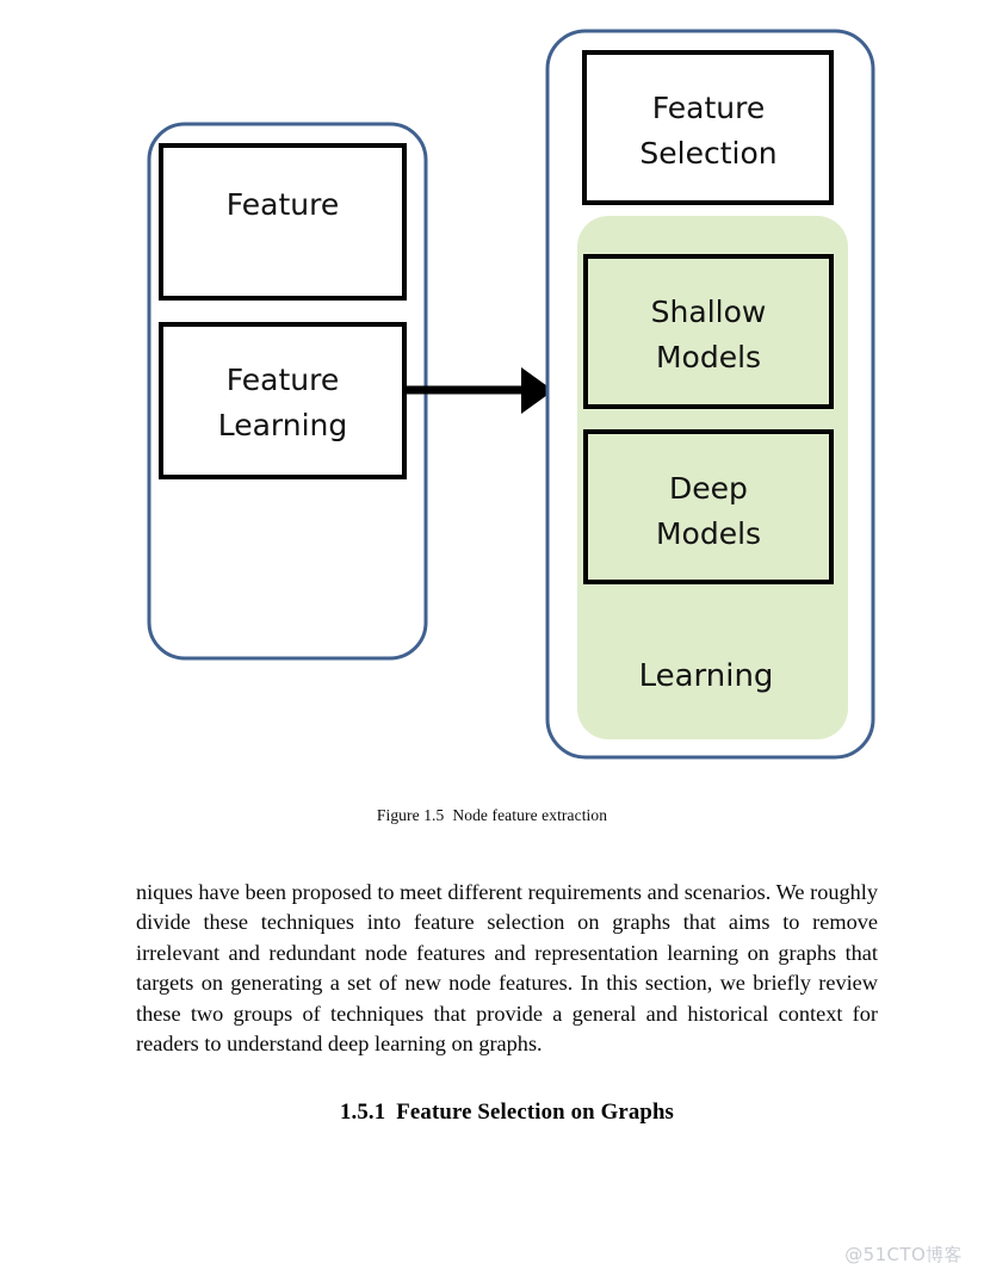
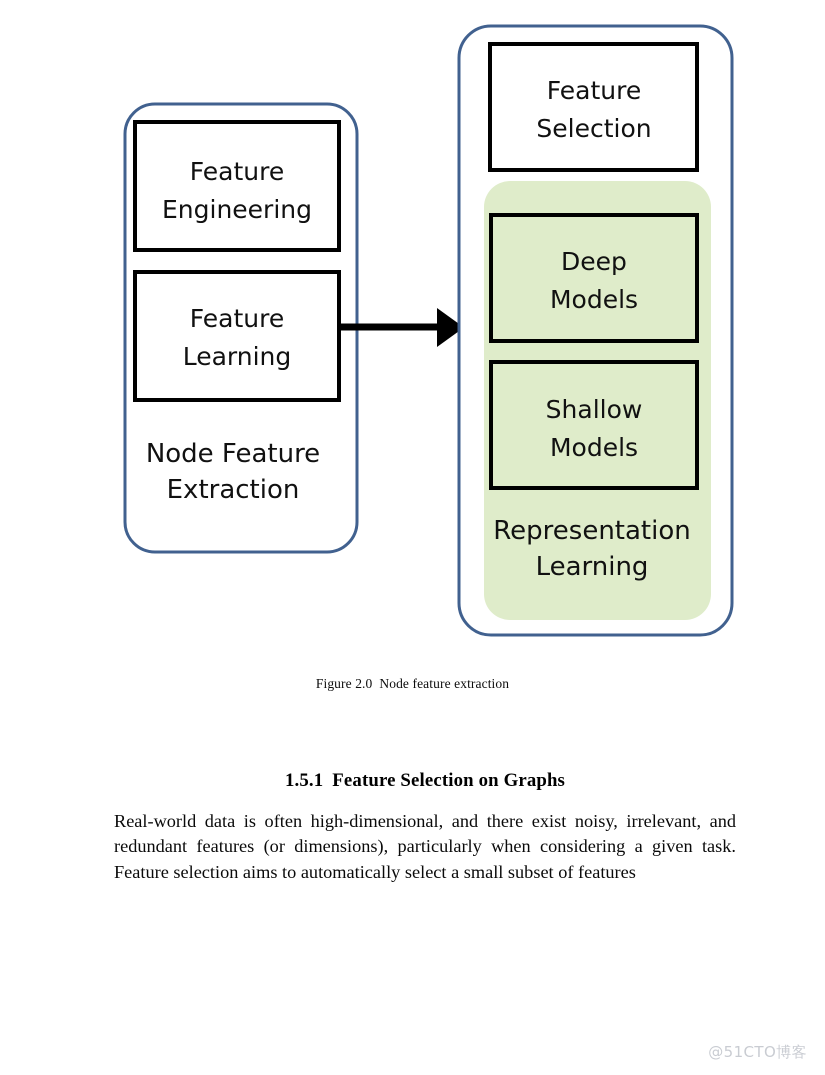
  Feature
+ Engineering
  Feature
  Learning
+ Node Feature
+ Extraction
  Feature
  Selection
- Shallow
+ Deep
  Models
- Deep
+ Shallow
  Models
+ Representation
  Learning
- Figure 1.5 Node feature extraction
+ Figure 2.0 Node feature extraction
- niques have been proposed to meet different requirements and scenarios. We roughly divide these techniques into feature selection on graphs that aims to remove irrelevant and redundant node features and representation learning on graphs that targets on generating a set of new node features. In this section, we briefly review these two groups of techniques that provide a general and historical context for readers to understand deep learning on graphs.
  1.5.1 Feature Selection on Graphs
+ Real-world data is often high-dimensional, and there exist noisy, irrelevant, and redundant features (or dimensions), particularly when considering a given task. Feature selection aims to automatically select a small subset of features
  @51CTO博客
